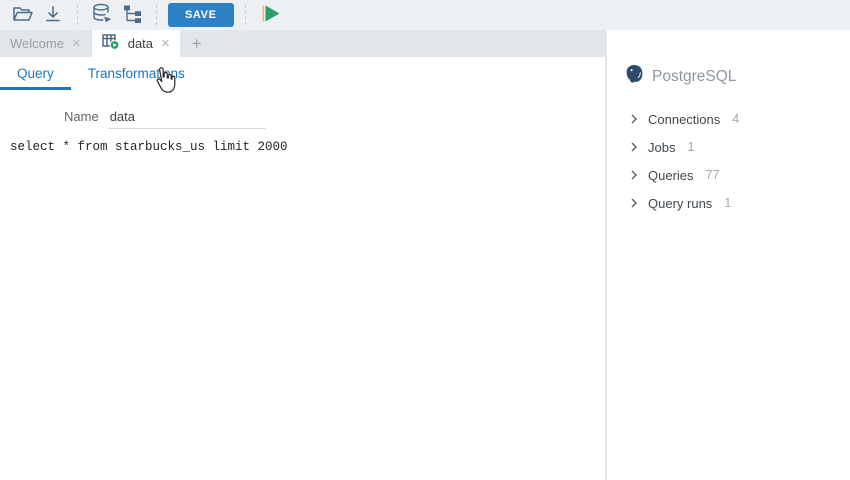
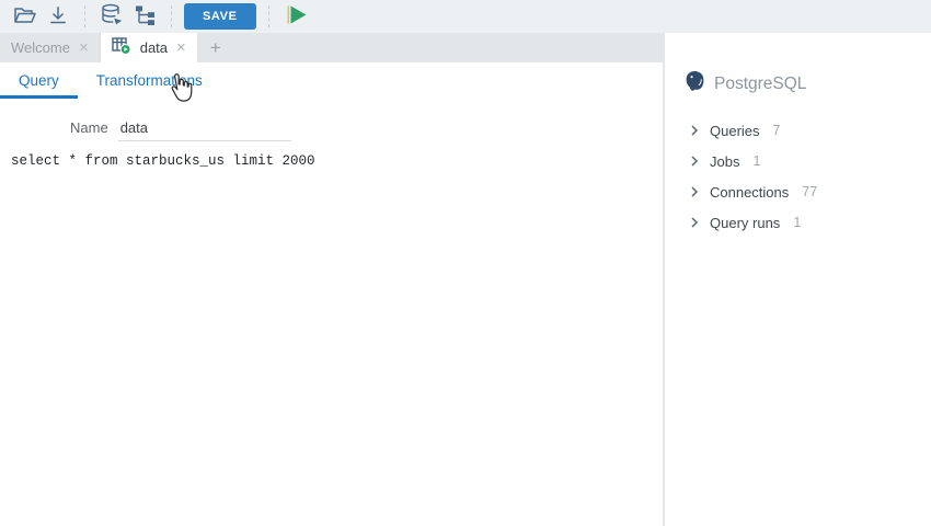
  SAVE
  Welcome
  ×
  data
  ×
  +
  Query
  Transformatns
  Name
  data
  select * from starbucks_us limit 2000
  PostgreSQL
- Connections
+ Queries
- 4
+ 7
  Jobs
  1
- Queries
+ Connections
  77
  Query runs
  1
